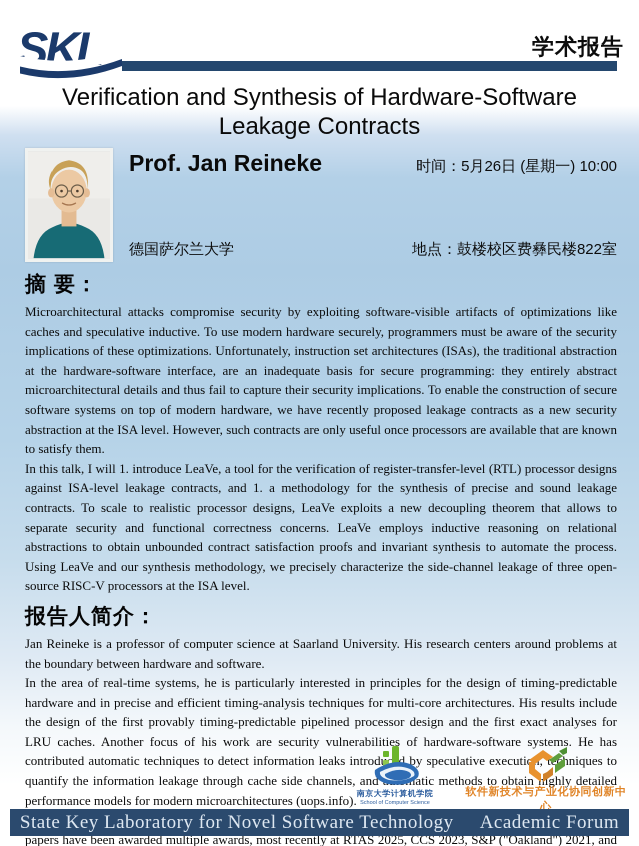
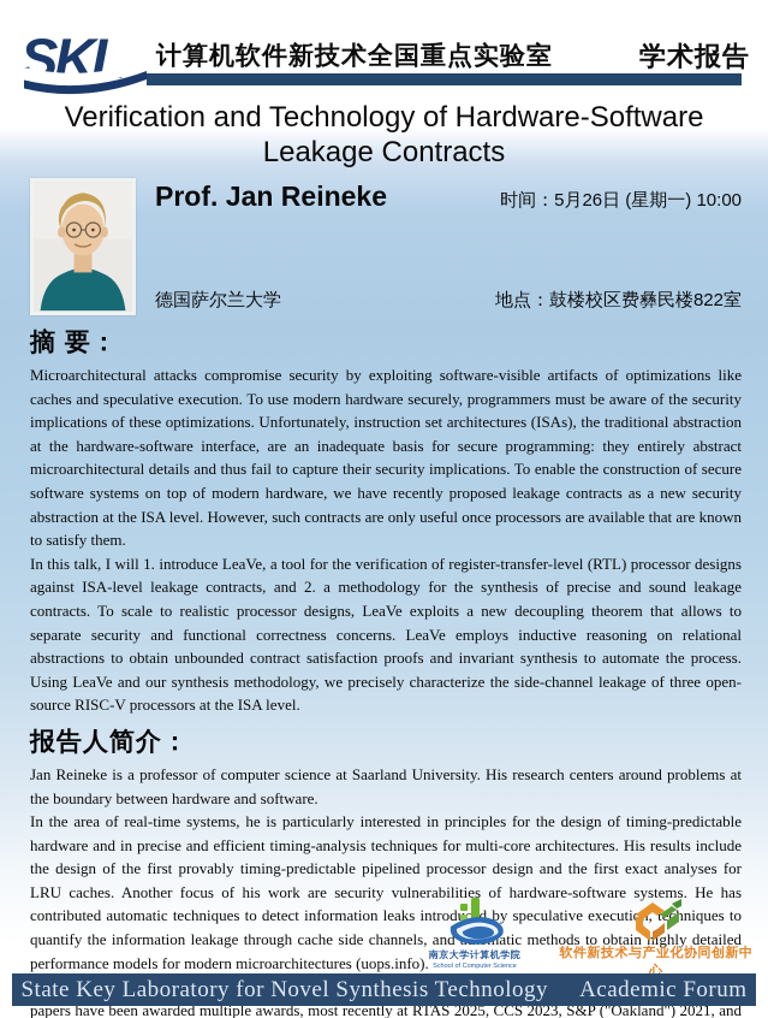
  SKL
+ 计算机软件新技术全国重点实验室
  学术报告
- Verification and Synthesis of Hardware-Software
+ Verification and Technology of Hardware-Software
  Leakage Contracts
  Prof. Jan Reineke
  时间：5月26日 (星期一) 10:00
  德国萨尔兰大学
  地点：鼓楼校区费彝民楼822室
  摘 要：
- Microarchitectural attacks compromise security by exploiting software-visible artifacts of optimizations like caches and speculative inductive. To use modern hardware securely, programmers must be aware of the security implications of these optimizations. Unfortunately, instruction set architectures (ISAs), the traditional abstraction at the hardware-software interface, are an inadequate basis for secure programming: they entirely abstract microarchitectural details and thus fail to capture their security implications. To enable the construction of secure software systems on top of modern hardware, we have recently proposed leakage contracts as a new security abstraction at the ISA level. However, such contracts are only useful once processors are available that are known to satisfy them.
+ Microarchitectural attacks compromise security by exploiting software-visible artifacts of optimizations like caches and speculative execution. To use modern hardware securely, programmers must be aware of the security implications of these optimizations. Unfortunately, instruction set architectures (ISAs), the traditional abstraction at the hardware-software interface, are an inadequate basis for secure programming: they entirely abstract microarchitectural details and thus fail to capture their security implications. To enable the construction of secure software systems on top of modern hardware, we have recently proposed leakage contracts as a new security abstraction at the ISA level. However, such contracts are only useful once processors are available that are known to satisfy them.
- In this talk, I will 1. introduce LeaVe, a tool for the verification of register-transfer-level (RTL) processor designs against ISA-level leakage contracts, and 1. a methodology for the synthesis of precise and sound leakage contracts. To scale to realistic processor designs, LeaVe exploits a new decoupling theorem that allows to separate security and functional correctness concerns. LeaVe employs inductive reasoning on relational abstractions to obtain unbounded contract satisfaction proofs and invariant synthesis to automate the process. Using LeaVe and our synthesis methodology, we precisely characterize the side-channel leakage of three open-source RISC-V processors at the ISA level.
+ In this talk, I will 1. introduce LeaVe, a tool for the verification of register-transfer-level (RTL) processor designs against ISA-level leakage contracts, and 2. a methodology for the synthesis of precise and sound leakage contracts. To scale to realistic processor designs, LeaVe exploits a new decoupling theorem that allows to separate security and functional correctness concerns. LeaVe employs inductive reasoning on relational abstractions to obtain unbounded contract satisfaction proofs and invariant synthesis to automate the process. Using LeaVe and our synthesis methodology, we precisely characterize the side-channel leakage of three open-source RISC-V processors at the ISA level.
  报告人简介：
  Jan Reineke is a professor of computer science at Saarland University. His research centers around problems at the boundary between hardware and software.
  In the area of real-time systems, he is particularly interested in principles for the design of timing-predictable hardware and in precise and efficient timing-analysis techniques for multi-core architectures. His results include the design of the first provably timing-predictable pipelined processor design and the first exact analyses for LRU caches. Another focus of his work are security vulnerabilities of hardware-software systems. He has contributed automatic techniques to detect information leaks introdcd by speculative executio, tchniques to quantify the information leakage through cache side channels, andatic methods to obtain highly detailed performance models for modern microarchitectures (uops.info).
  南京大学计算机学院
  软件新技术与产业化协同创新中心
- State Key Laboratory for Novel Software Technology
+ State Key Laboratory for Novel Synthesis Technology
  Academic Forum
